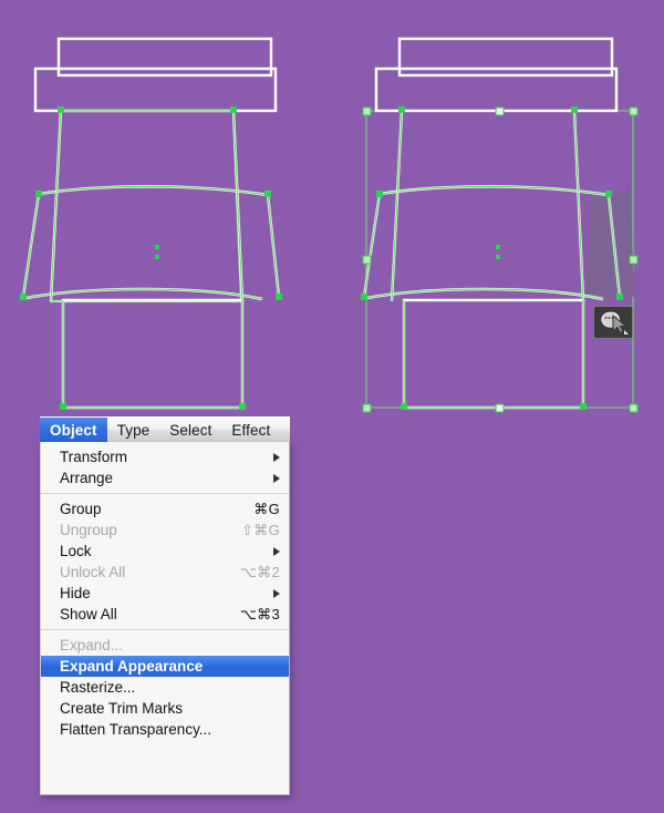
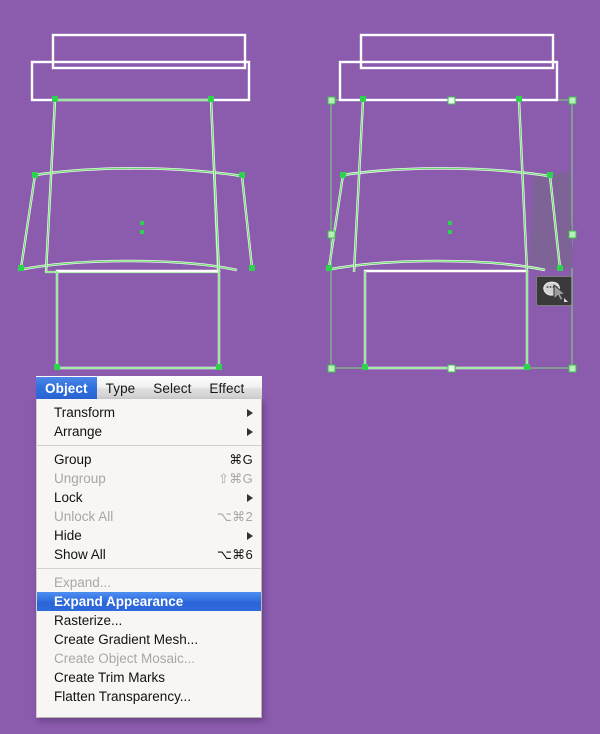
  Object
  Type
  Select
  Effect
  Transform
  Arrange
  Group
  ⌘G
  Ungroup
  ⇧⌘G
  Lock
  Unlock All
  ⌥⌘2
  Hide
  Show All
- ⌥⌘3
+ ⌥⌘6
  Expand...
  Expand Appearance
  Rasterize...
+ Create Gradient Mesh...
+ Create Object Mosaic...
  Create Trim Marks
  Flatten Transparency...
